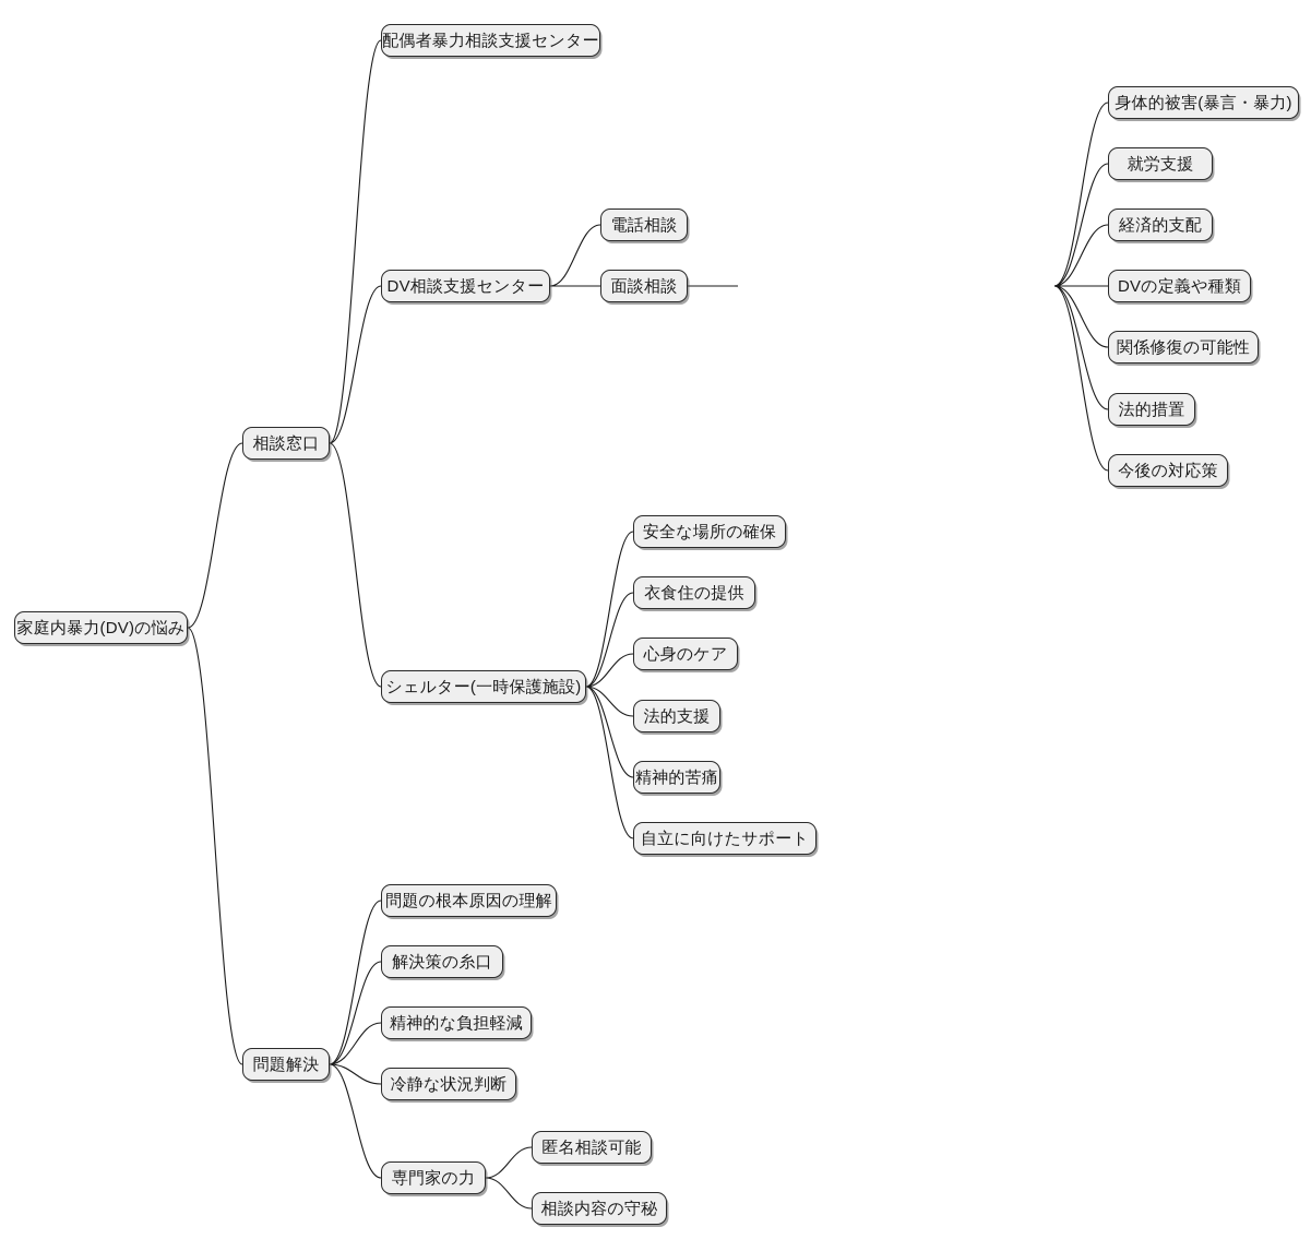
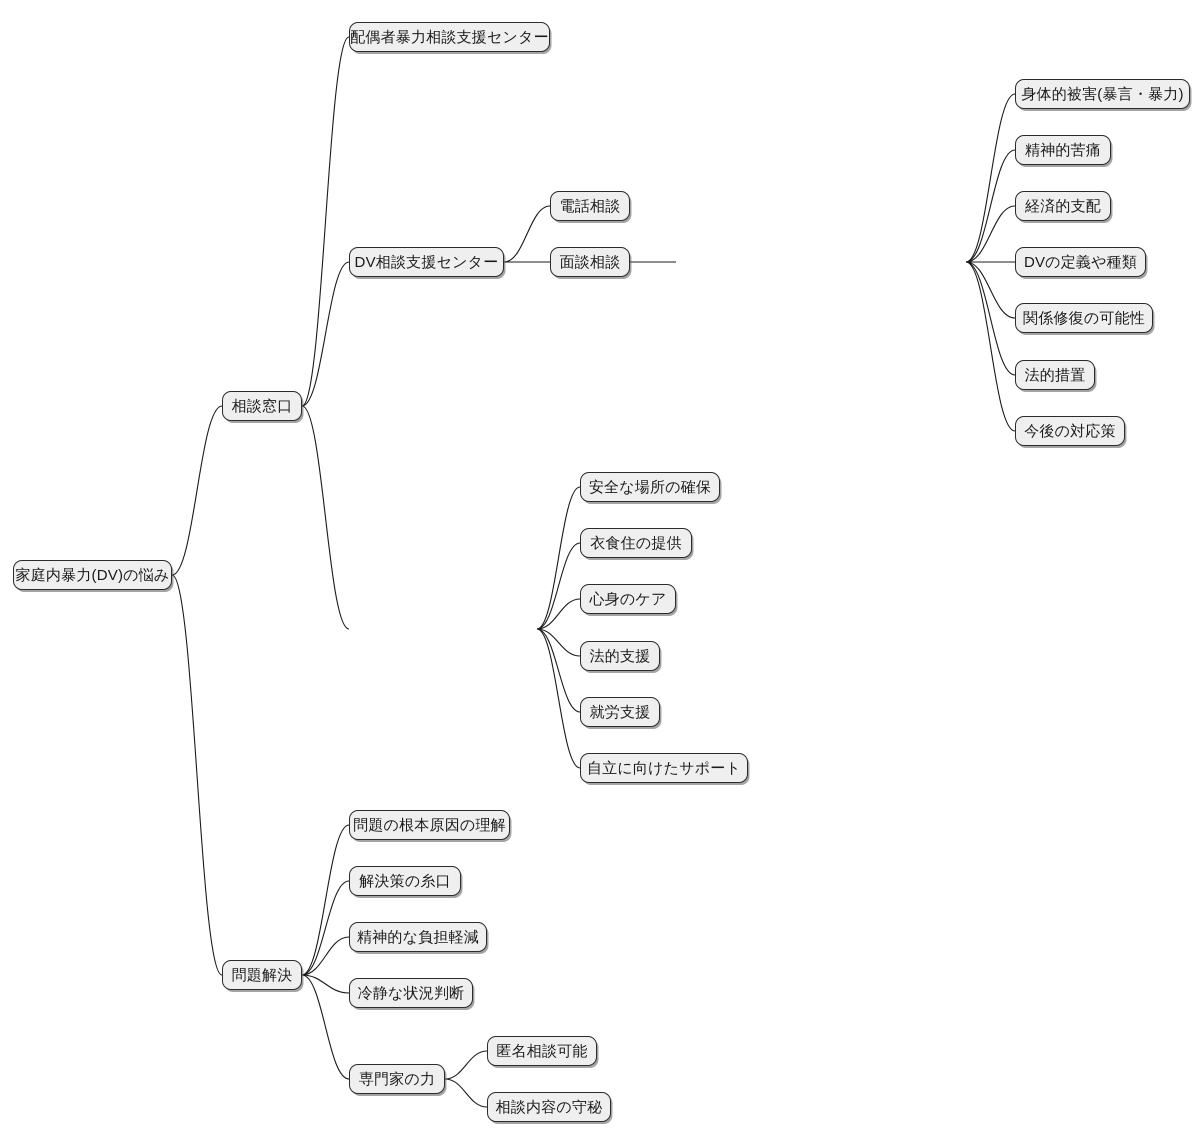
  家庭内暴力(DV)の悩み
  相談窓口
  問題解決
  配偶者暴力相談支援センター
  DV相談支援センター
- シェルター(一時保護施設)
  電話相談
  面談相談
  身体的被害(暴言・暴力)
- 就労支援
+ 精神的苦痛
  経済的支配
  DVの定義や種類
  関係修復の可能性
  法的措置
  今後の対応策
  安全な場所の確保
  衣食住の提供
  心身のケア
  法的支援
- 精神的苦痛
+ 就労支援
  自立に向けたサポート
  問題の根本原因の理解
  解決策の糸口
  精神的な負担軽減
  冷静な状況判断
  専門家の力
  匿名相談可能
  相談内容の守秘
